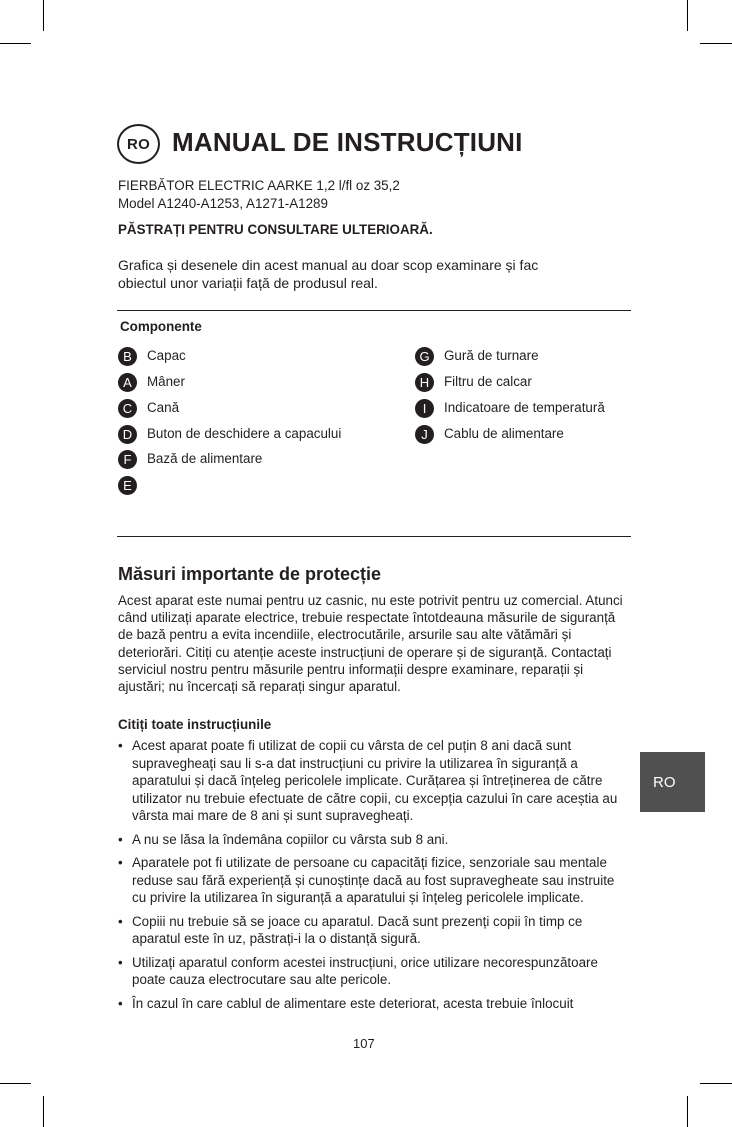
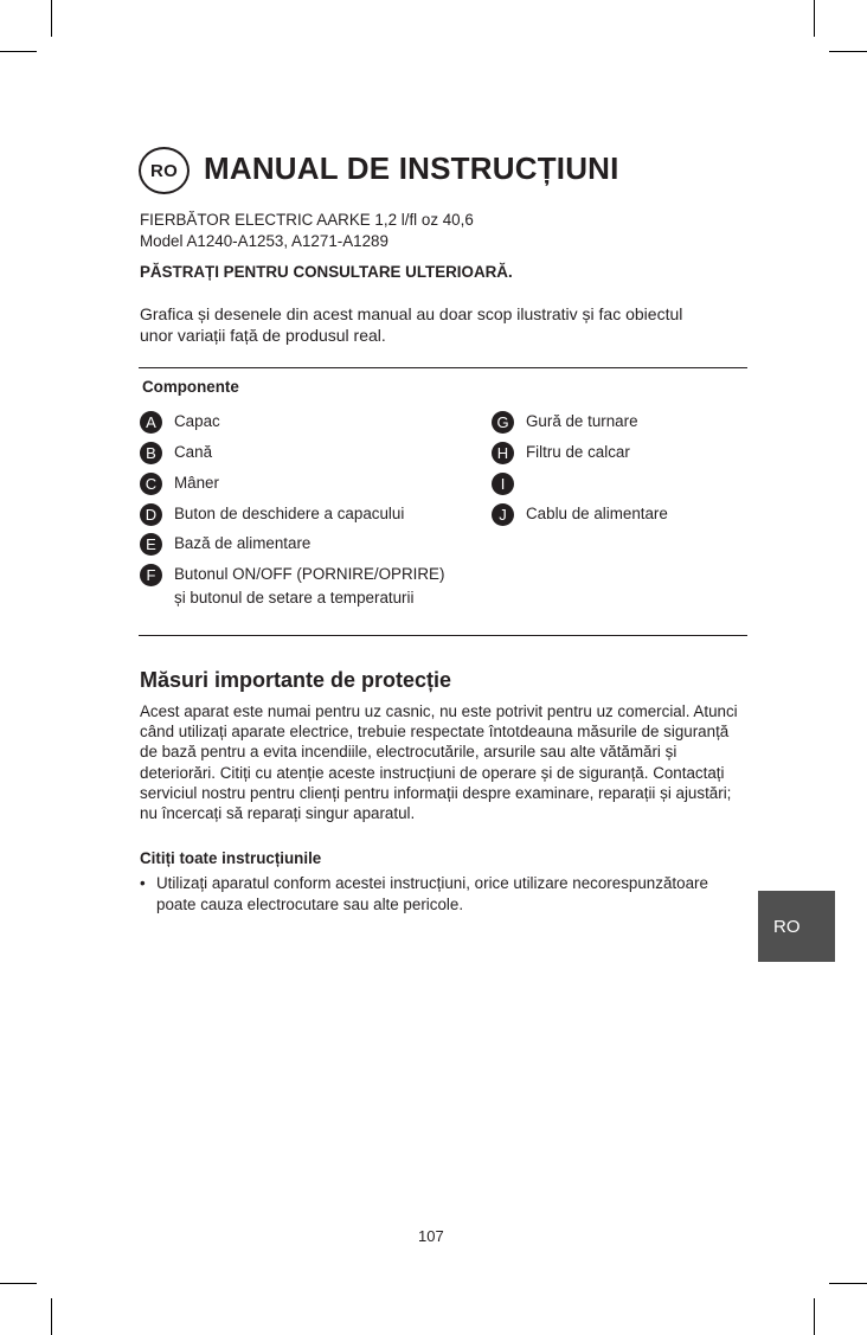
  RO
  MANUAL DE INSTRUCȚIUNI
- FIERBĂTOR ELECTRIC AARKE 1,2 l/fl oz 35,2
+ FIERBĂTOR ELECTRIC AARKE 1,2 l/fl oz 40,6
  Model A1240-A1253, A1271-A1289
  PĂSTRAȚI PENTRU CONSULTARE ULTERIOARĂ.
- Grafica și desenele din acest manual au doar scop examinare și fac obiectul unor variații față de produsul real.
+ Grafica și desenele din acest manual au doar scop ilustrativ și fac obiectul unor variații față de produsul real.
  Componente
- B
+ A
  Capac
- A
+ B
- Mâner
+ Cană
  C
- Cană
+ Mâner
  D
  Buton de deschidere a capacului
- F
+ E
  Bază de alimentare
- E
+ F
+ Butonul ON/OFF (PORNIRE/OPRIRE)
+ și butonul de setare a temperaturii
  G
  Gură de turnare
  H
  Filtru de calcar
  I
- Indicatoare de temperatură
  J
  Cablu de alimentare
  Măsuri importante de protecție
- Acest aparat este numai pentru uz casnic, nu este potrivit pentru uz comercial. Atunci când utilizați aparate electrice, trebuie respectate întotdeauna măsurile de siguranță de bază pentru a evita incendiile, electrocutările, arsurile sau alte vătămări și deteriorări. Citiți cu atenție aceste instrucțiuni de operare și de siguranță. Contactați serviciul nostru pentru măsurile pentru informații despre examinare, reparații și ajustări; nu încercați să reparați singur aparatul.
+ Acest aparat este numai pentru uz casnic, nu este potrivit pentru uz comercial. Atunci când utilizați aparate electrice, trebuie respectate întotdeauna măsurile de siguranță de bază pentru a evita incendiile, electrocutările, arsurile sau alte vătămări și deteriorări. Citiți cu atenție aceste instrucțiuni de operare și de siguranță. Contactați serviciul nostru pentru clienți pentru informații despre examinare, reparații și ajustări; nu încercați să reparați singur aparatul.
  Citiți toate instrucțiunile
- Acest aparat poate fi utilizat de copii cu vârsta de cel puțin 8 ani dacă sunt supravegheați sau li s-a dat instrucțiuni cu privire la utilizarea în siguranță a aparatului și dacă înțeleg pericolele implicate. Curățarea și întreținerea de către utilizator nu trebuie efectuate de către copii, cu excepția cazului în care aceștia au vârsta mai mare de 8 ani și sunt supravegheați.
- A nu se lăsa la îndemâna copiilor cu vârsta sub 8 ani.
- Aparatele pot fi utilizate de persoane cu capacități fizice, senzoriale sau mentale reduse sau fără experiență și cunoștințe dacă au fost supravegheate sau instruite cu privire la utilizarea în siguranță a aparatului și înțeleg pericolele implicate.
- Copiii nu trebuie să se joace cu aparatul. Dacă sunt prezenți copii în timp ce aparatul este în uz, păstrați-i la o distanță sigură.
  Utilizați aparatul conform acestei instrucțiuni, orice utilizare necorespunzătoare poate cauza electrocutare sau alte pericole.
- În cazul în care cablul de alimentare este deteriorat, acesta trebuie înlocuit
  RO
  107
